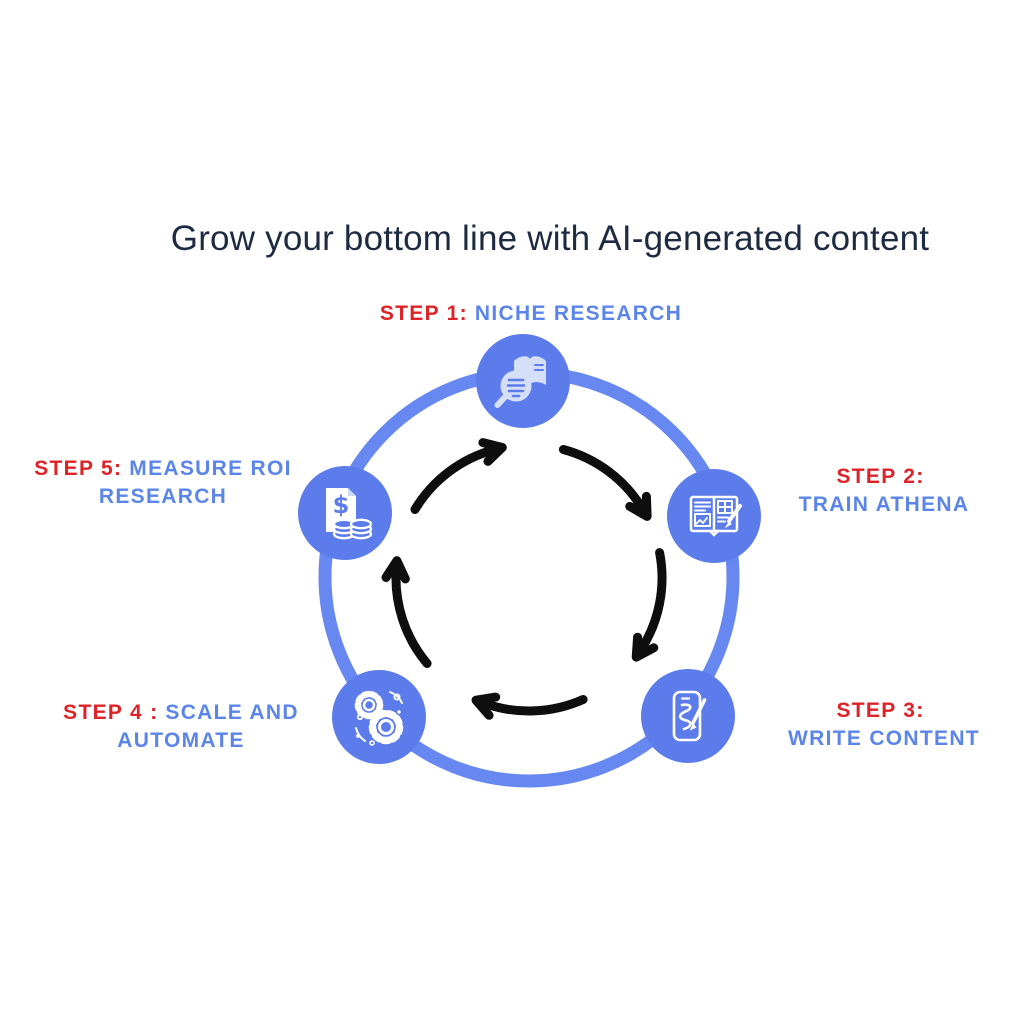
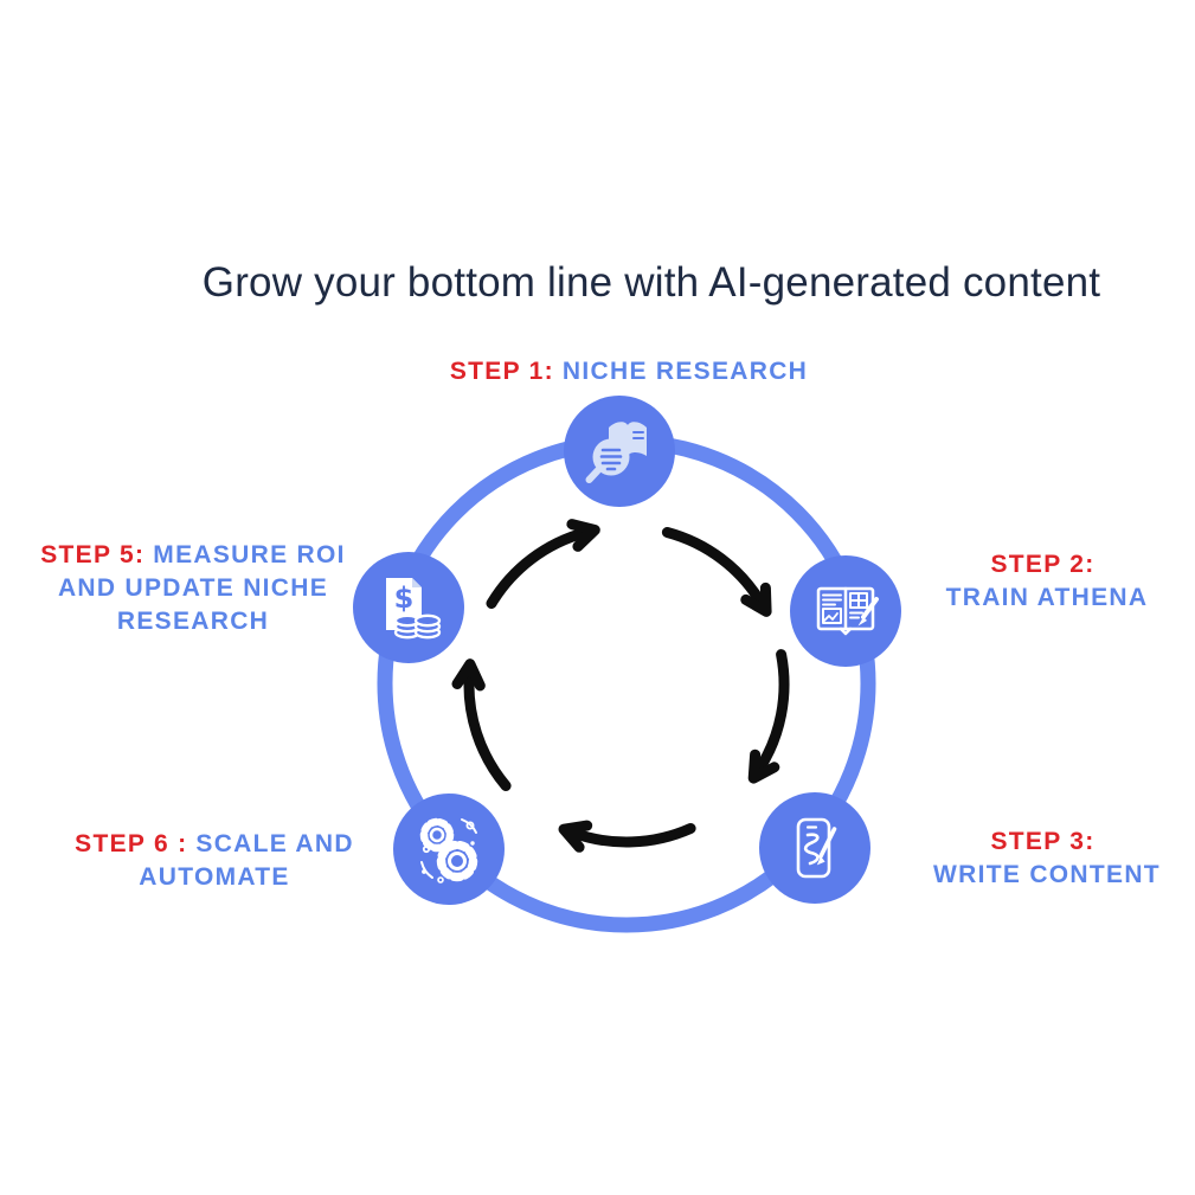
  Grow your bottom line with AI-generated content
  $
  STEP 1: NICHE RESEARCH
  STEP 2:
  TRAIN ATHENA
  STEP 3:
  WRITE CONTENT
- STEP 4 : SCALE AND
+ STEP 6 : SCALE AND
  AUTOMATE
  STEP 5: MEASURE ROI
+ AND UPDATE NICHE
  RESEARCH
